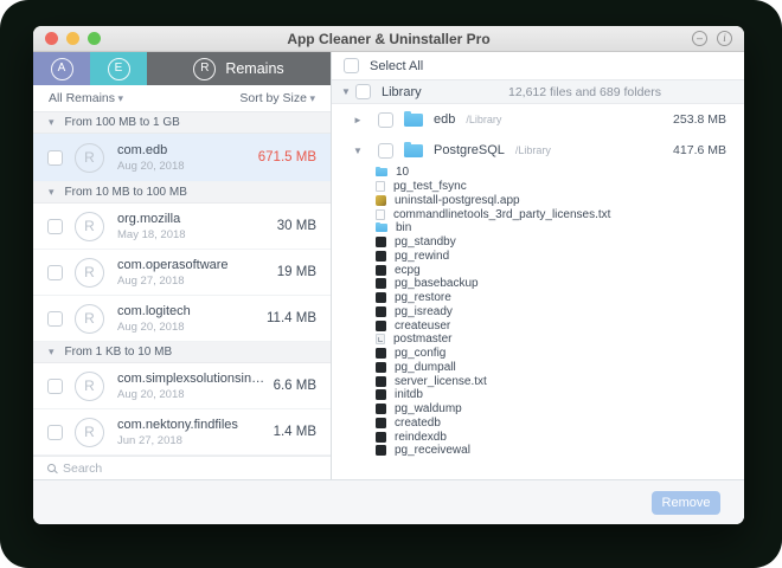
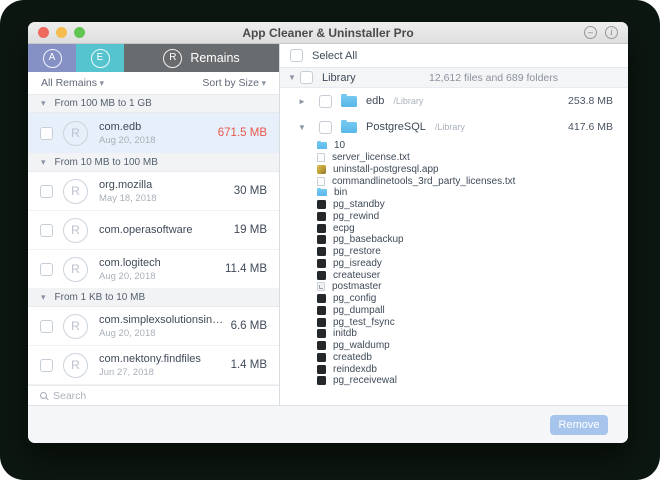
  App Cleaner & Uninstaller Pro
  Remains
  All Remains
  Sort by Size
  From 100 MB to 1 GB
  com.edb
  Aug 20, 2018
  671.5 MB
  From 10 MB to 100 MB
  org.mozilla
  May 18, 2018
  30 MB
  com.operasoftware
- Aug 27, 2018
  19 MB
  com.logitech
  Aug 20, 2018
  11.4 MB
  From 1 KB to 10 MB
  com.simplexsolutionsinc.v
  Aug 20, 2018
  6.6 MB
  com.nektony.findfiles
  Jun 27, 2018
  1.4 MB
  Search
  Select All
  Library
  12,612 files and 689 folders
  edb
  /Library
  253.8 MB
  PostgreSQL
  /Library
  417.6 MB
  10
- pg_test_fsync
+ server_license.txt
  uninstall-postgresql.app
  commandlinetools_3rd_party_licenses.txt
  bin
  pg_standby
  pg_rewind
  ecpg
  pg_basebackup
  pg_restore
  pg_isready
  createuser
  postmaster
  pg_config
  pg_dumpall
- server_license.txt
+ pg_test_fsync
  initdb
  pg_waldump
  createdb
  reindexdb
  pg_receivewal
  Remove
